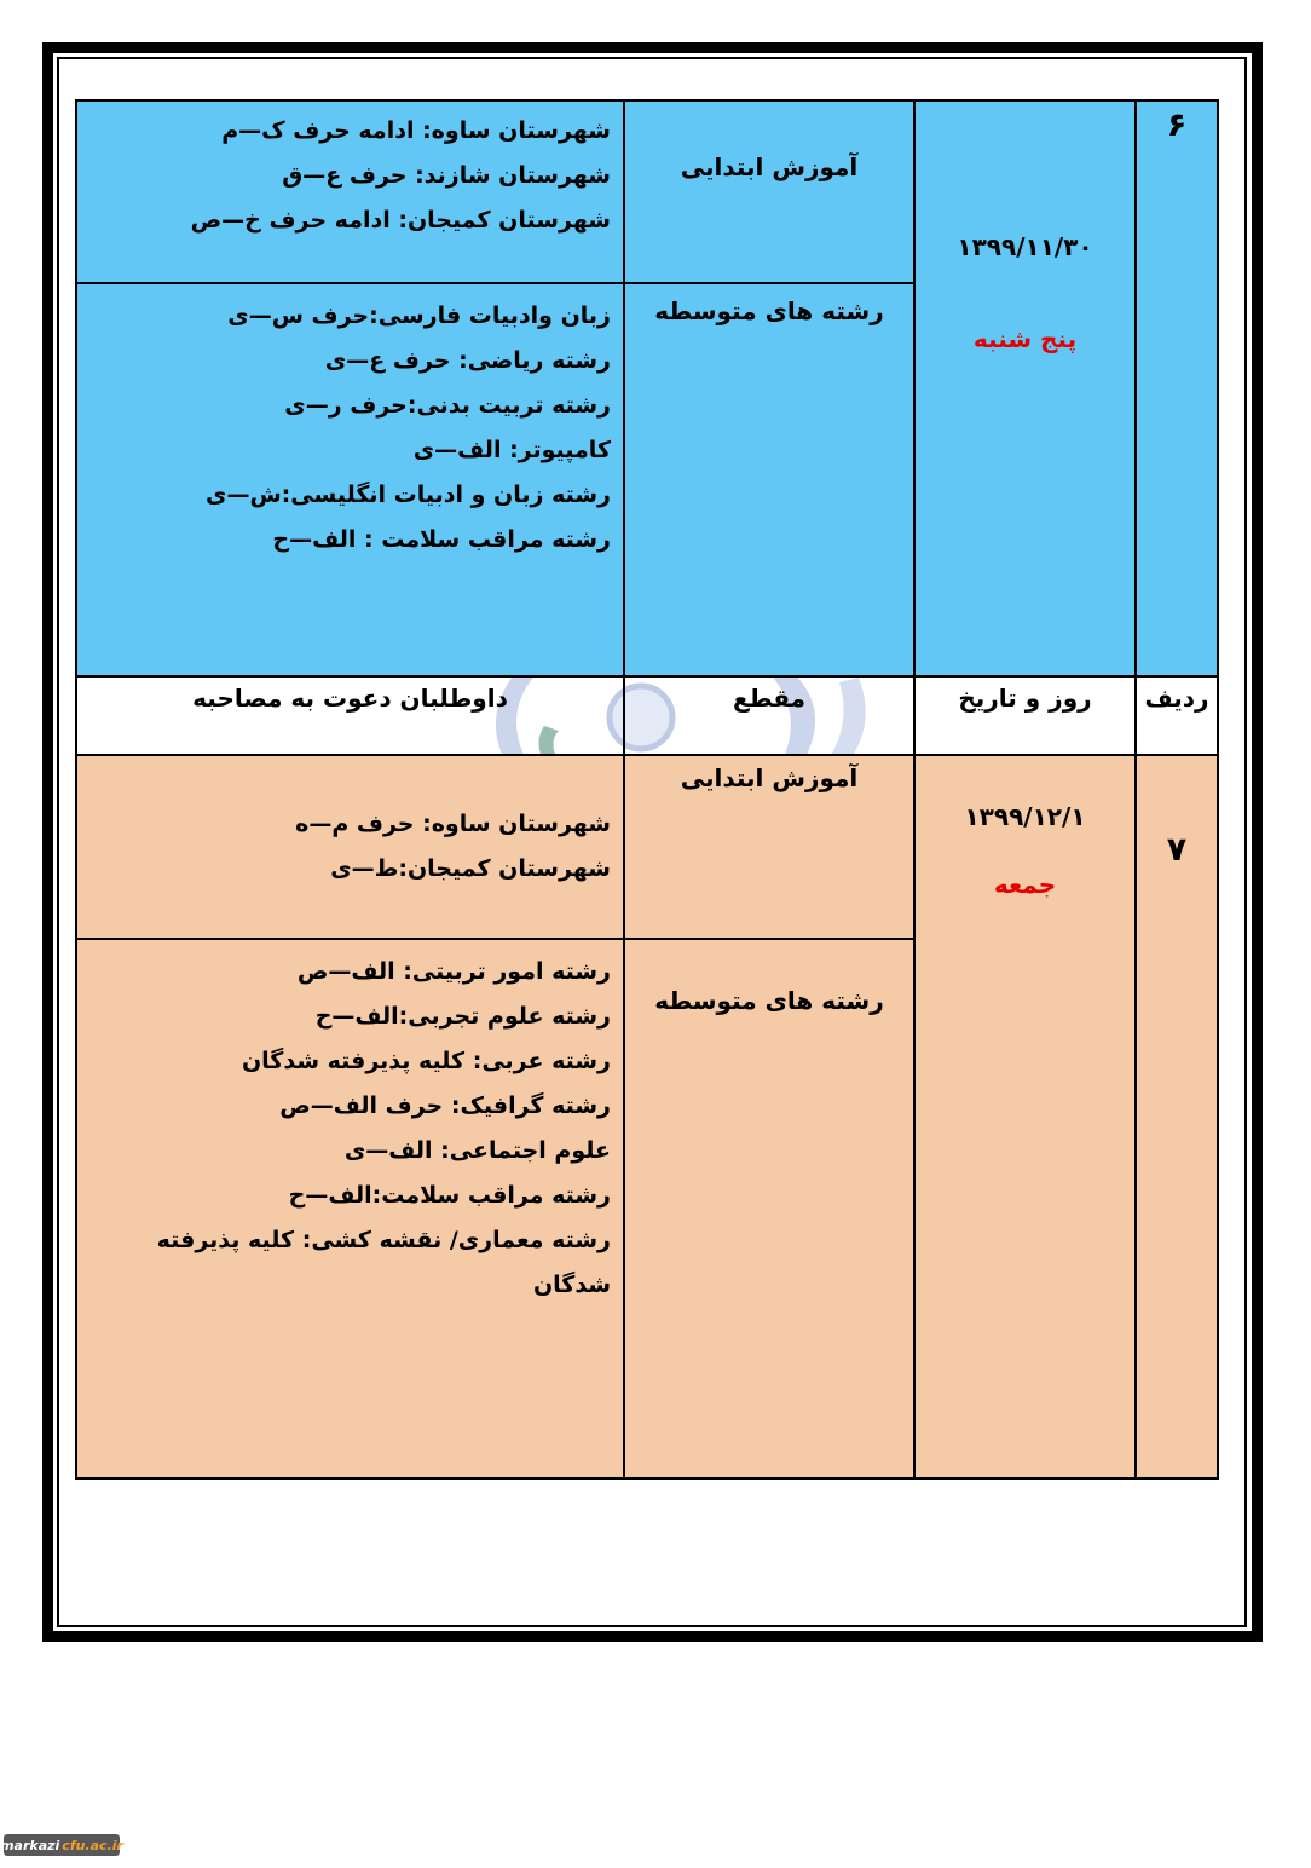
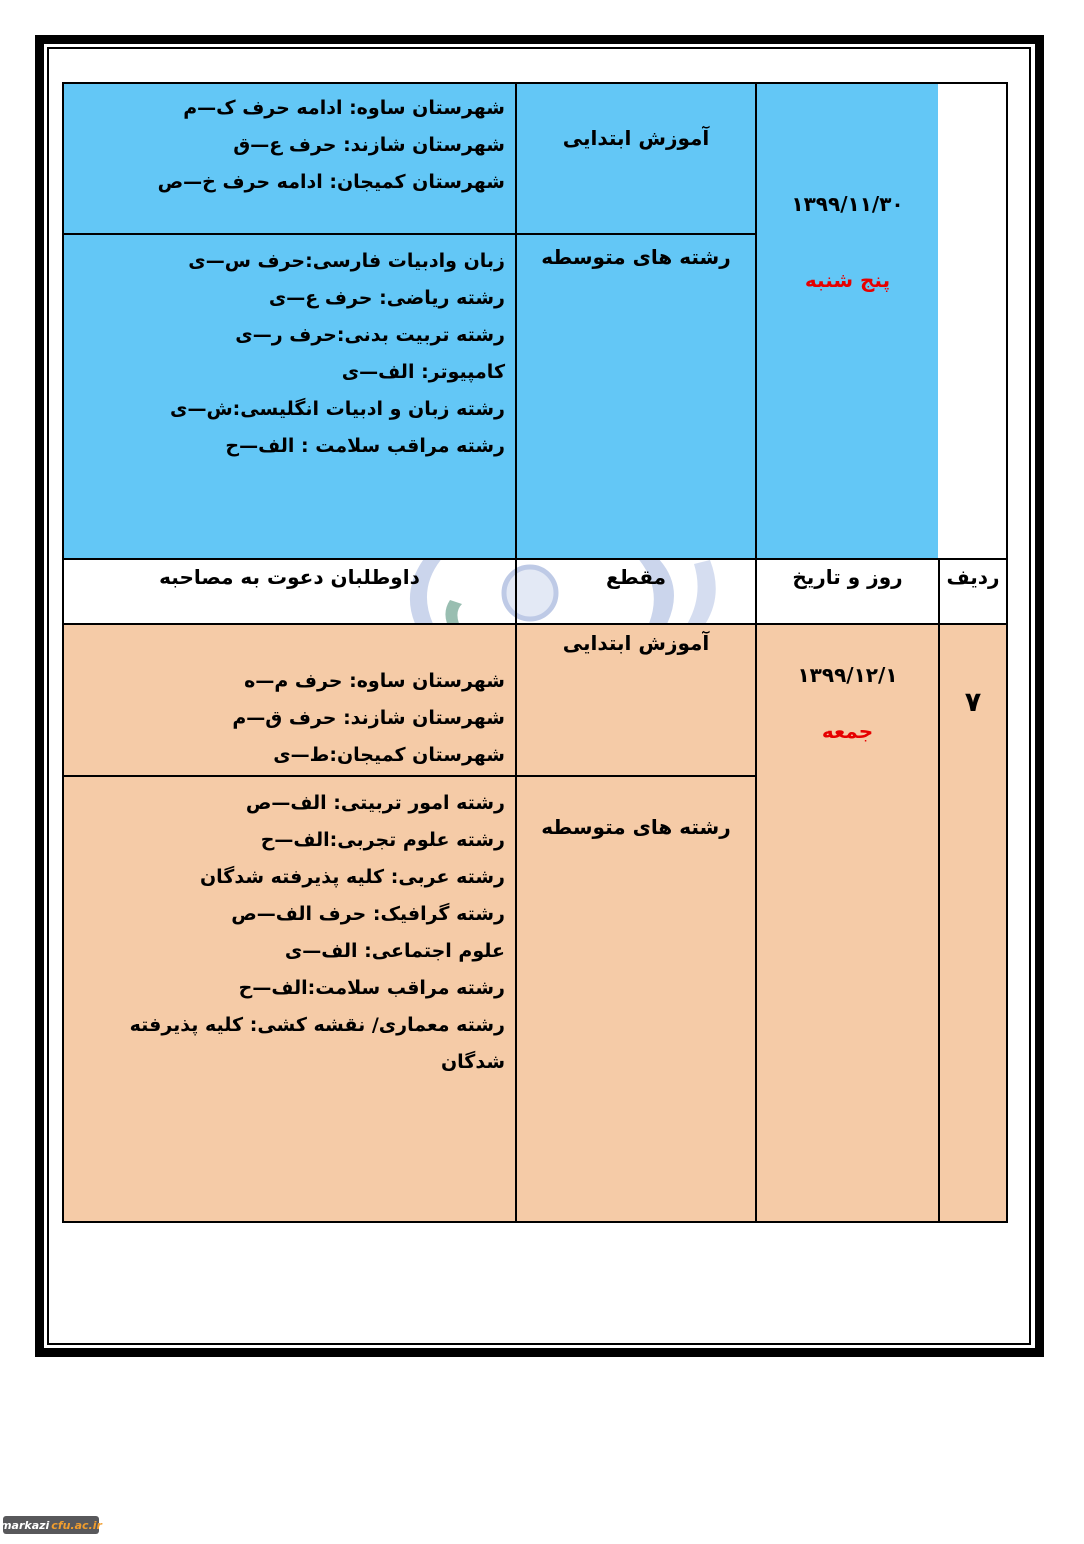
  شهرستان ساوه: ادامه حرف ک—م
  شهرستان شازند: حرف ع—ق
  شهرستان کمیجان: ادامه حرف خ—ص
  آموزش ابتدایی
  زبان وادبیات فارسی:حرف س—ی
  رشته ریاضی: حرف ع—ی
  رشته تربیت بدنی:حرف ر—ی
  کامپیوتر: الف—ی
  رشته زبان و ادبیات انگلیسی:ش—ی
  رشته مراقب سلامت : الف—ح
  رشته های متوسطه
  ۱۳۹۹/۱۱/۳۰
  پنج شنبه
- ۶
  داوطلبان دعوت به مصاحبه
  مقطع
  روز و تاریخ
  ردیف
  شهرستان ساوه: حرف م—ه
+ شهرستان شازند: حرف ق—م
  شهرستان کمیجان:ط—ی
  آموزش ابتدایی
  رشته امور تربیتی: الف—ص
  رشته علوم تجربی:الف—ح
  رشته عربی: کلیه پذیرفته شدگان
  رشته گرافیک: حرف الف—ص
  علوم اجتماعی: الف—ی
  رشته مراقب سلامت:الف—ح
  رشته معماری/ نقشه کشی: کلیه پذیرفته شدگان
  رشته های متوسطه
  ۱۳۹۹/۱۲/۱
  جمعه
  ۷
  markazi
  cfu.ac.ir
